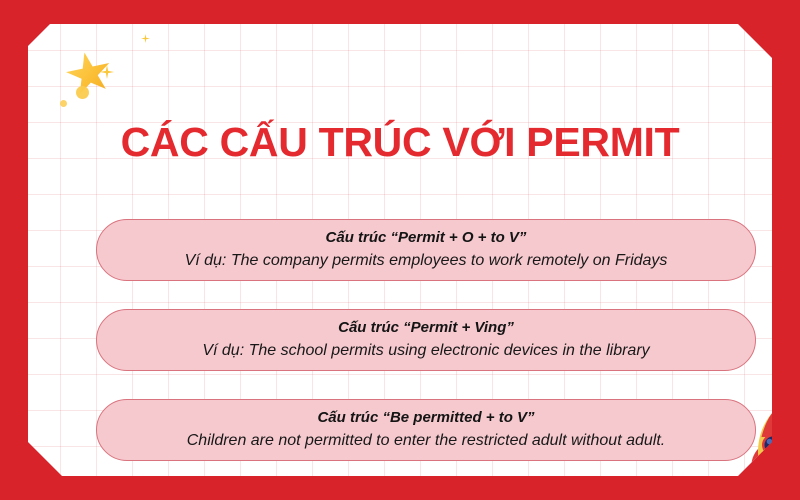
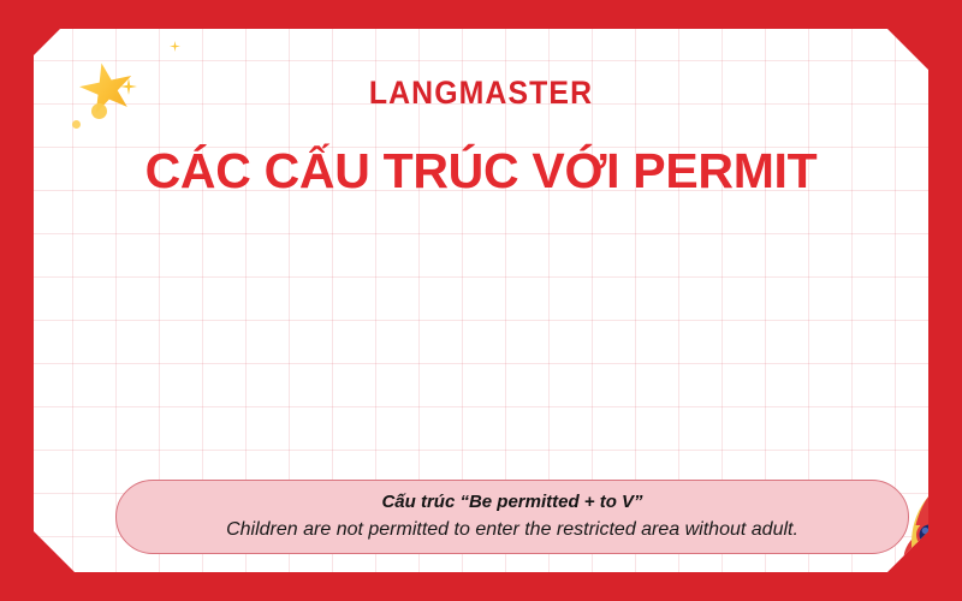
+ LANGMASTER
  CÁC CẤU TRÚC VỚI PERMIT
- Cấu trúc “Permit + O + to V”
- Ví dụ: The company permits employees to work remotely on Fridays
- Cấu trúc “Permit + Ving”
- Ví dụ: The school permits using electronic devices in the library
  Cấu trúc “Be permitted + to V”
- Children are not permitted to enter the restricted adult without adult.
+ Children are not permitted to enter the restricted area without adult.
